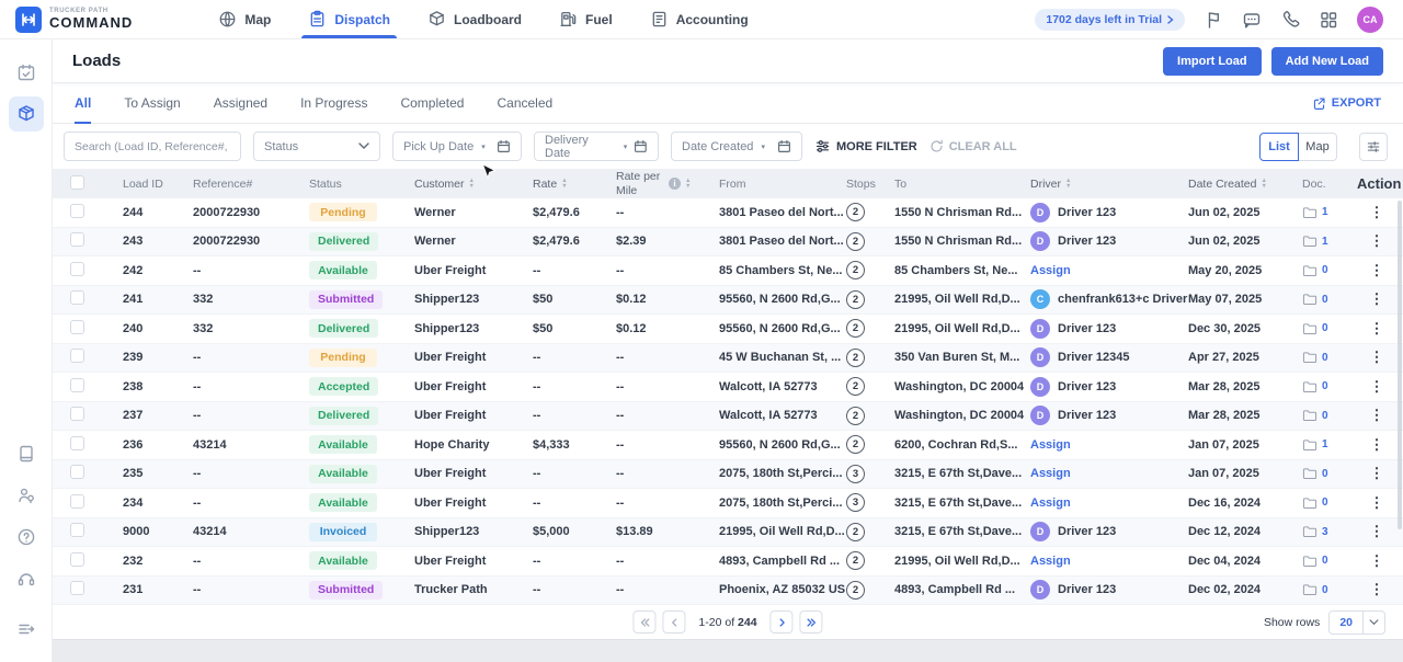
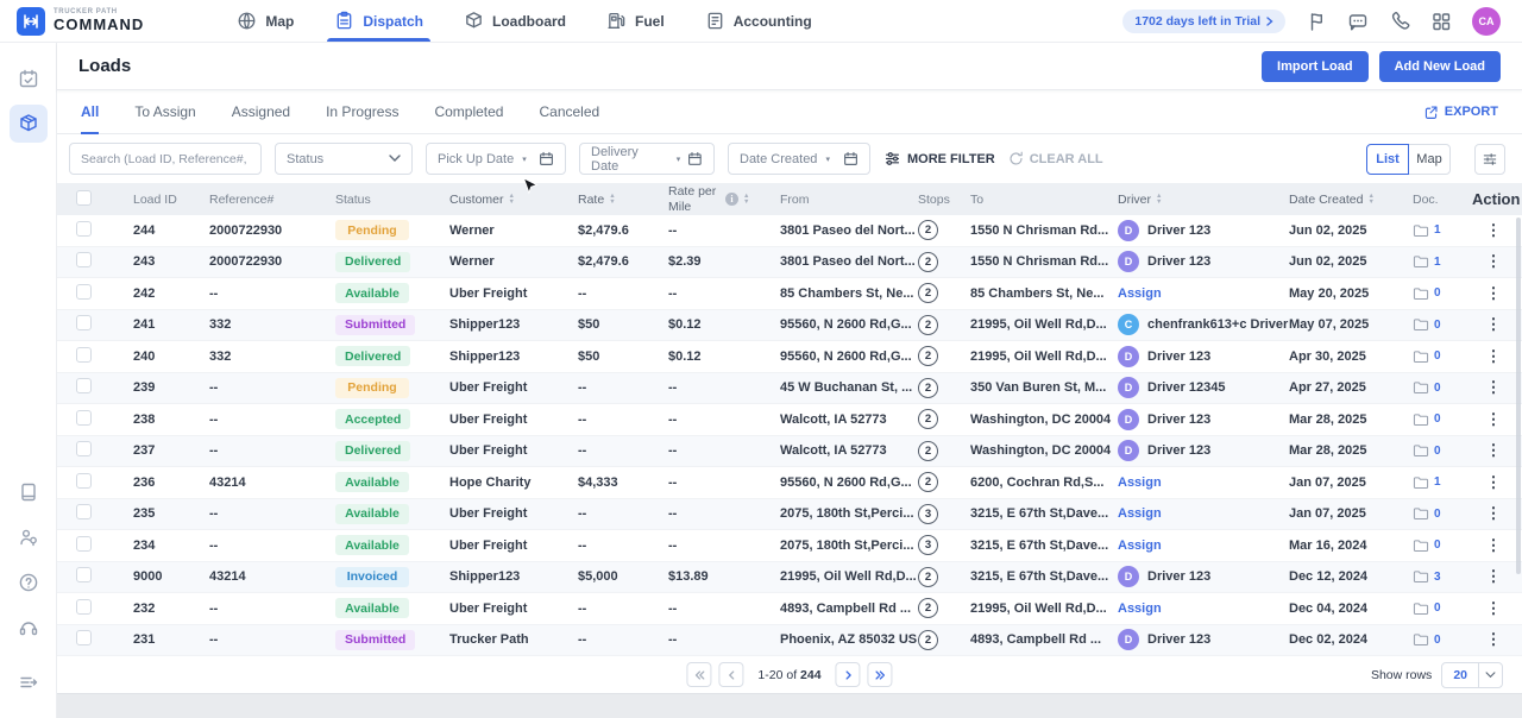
  COMMAND
  Map
  Dispatch
  Loadboard
  Fuel
  Accounting
  1702 days left in Trial
  CA
  Loads
  Import Load
  Add New Load
  All
  To Assign
  Assigned
  In Progress
  Completed
  Canceled
  EXPORT
  Search (Load ID, Reference#,
  Status
  Pick Up Date
  Delivery Date
  Date Created
  MORE FILTER
  CLEAR ALL
  List
  Map
  Load ID
  Reference#
  Status
  Customer
  Rate
  Rate per Mile
  From
  Stops
  To
  Driver
  Date Created
  Doc.
  Action
  244
  2000722930
  Pending
  Werner
  $2,479.6
  --
  3801 Paseo del Nort...
  2
  1550 N Chrisman Rd...
  D Driver 123
  Jun 02, 2025
  1
  ⋮
  243
  2000722930
  Delivered
  Werner
  $2,479.6
  $2.39
  3801 Paseo del Nort...
  2
  1550 N Chrisman Rd...
  D Driver 123
  Jun 02, 2025
  1
  ⋮
  242
  --
  Available
  Uber Freight
  --
  --
  85 Chambers St, Ne...
  2
  85 Chambers St, Ne...
  Assign
  May 20, 2025
  0
  ⋮
  241
  332
  Submitted
  Shipper123
  $50
  $0.12
  95560, N 2600 Rd,G...
  2
  21995, Oil Well Rd,D...
  C chenfrank613+c Driver
  May 07, 2025
  0
  ⋮
  240
  332
  Delivered
  Shipper123
  $50
  $0.12
  95560, N 2600 Rd,G...
  2
  21995, Oil Well Rd,D...
  D Driver 123
- Dec 30, 2025
+ Apr 30, 2025
  0
  ⋮
  239
  --
  Pending
  Uber Freight
  --
  --
  45 W Buchanan St, ...
  2
  350 Van Buren St, M...
  D Driver 12345
  Apr 27, 2025
  0
  ⋮
  238
  --
  Accepted
  Uber Freight
  --
  --
  Walcott, IA 52773
  2
  Washington, DC 20004
  D Driver 123
  Mar 28, 2025
  0
  ⋮
  237
  --
  Delivered
  Uber Freight
  --
  --
  Walcott, IA 52773
  2
  Washington, DC 20004
  D Driver 123
  Mar 28, 2025
  0
  ⋮
  236
  43214
  Available
  Hope Charity
  $4,333
  --
  95560, N 2600 Rd,G...
  2
  6200, Cochran Rd,S...
  Assign
  Jan 07, 2025
  1
  ⋮
  235
  --
  Available
  Uber Freight
  --
  --
  2075, 180th St,Perci...
  3
  3215, E 67th St,Dave...
  Assign
  Jan 07, 2025
  0
  ⋮
  234
  --
  Available
  Uber Freight
  --
  --
  2075, 180th St,Perci...
  3
  3215, E 67th St,Dave...
  Assign
- Dec 16, 2024
+ Mar 16, 2024
  0
  ⋮
  9000
  43214
  Invoiced
  Shipper123
  $5,000
  $13.89
  21995, Oil Well Rd,D...
  2
  3215, E 67th St,Dave...
  D Driver 123
  Dec 12, 2024
  3
  ⋮
  232
  --
  Available
  Uber Freight
  --
  --
  4893, Campbell Rd ...
  2
  21995, Oil Well Rd,D...
  Assign
  Dec 04, 2024
  0
  ⋮
  231
  --
  Submitted
  Trucker Path
  --
  --
  Phoenix, AZ 85032 US
  2
  4893, Campbell Rd ...
  D Driver 123
  Dec 02, 2024
  0
  ⋮
  1-20 of 244
  Show rows
  20
